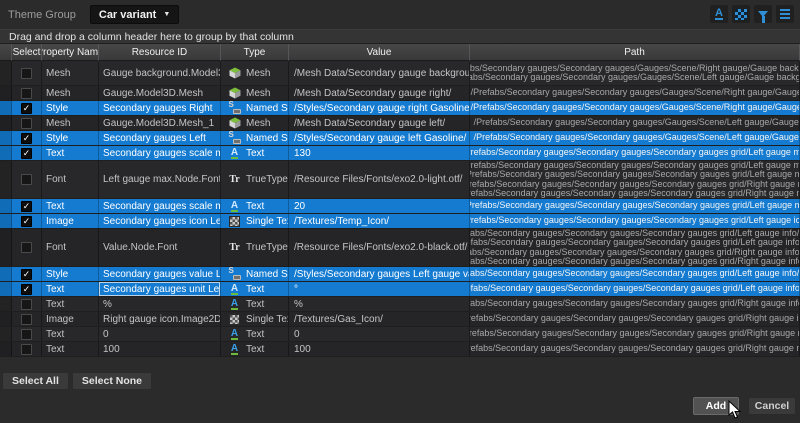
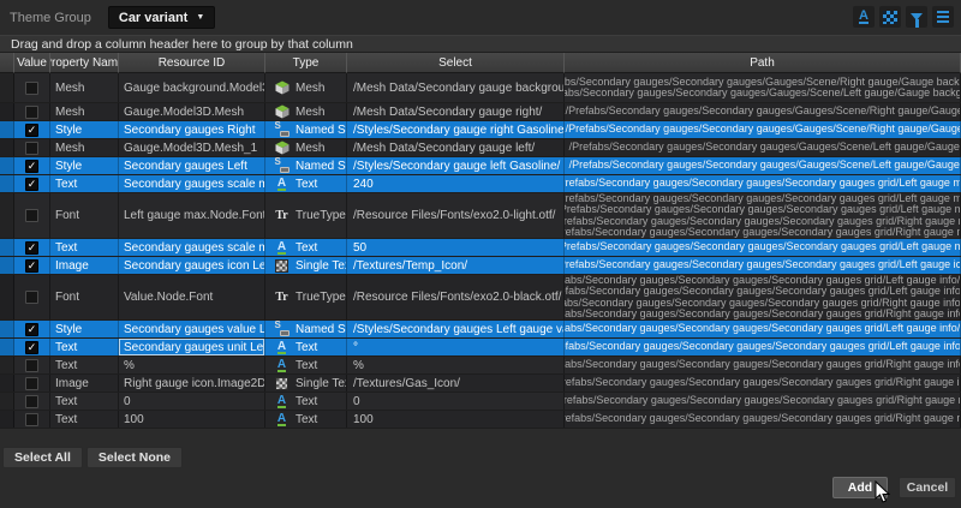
  Theme Group
  Car variant
  A
  Drag and drop a column header here to group by that column
- Select
+ Value
  roperty Nam
  Resource ID
  Type
- Value
+ Select
  Path
  Mesh
  Gauge background.Model3
  Mesh
  /Mesh Data/Secondary gauge backgrou
  bs/Secondary gauges/Secondary gauges/Gauges/Scene/Right gauge/Gauge back
  abs/Secondary gauges/Secondary gauges/Gauges/Scene/Left gauge/Gauge backg
  Mesh
  Gauge.Model3D.Mesh
  Mesh
  /Mesh Data/Secondary gauge right/
  /Prefabs/Secondary gauges/Secondary gauges/Gauges/Scene/Right gauge/Gaug
  Style
  Secondary gauges Right
  S
  /Styles/Secondary gauge right Gasoline
  /Prefabs/Secondary gauges/Secondary gauges/Gauges/Scene/Right gauge/Gaug
  Mesh
  Gauge.Model3D.Mesh_1
  Mesh
  /Mesh Data/Secondary gauge left/
  /Prefabs/Secondary gauges/Secondary gauges/Gauges/Scene/Left gauge/Gauge
  Style
  Secondary gauges Left
  S
  /Styles/Secondary gauge left Gasoline/
  /Prefabs/Secondary gauges/Secondary gauges/Gauges/Scene/Left gauge/Gauge
  Text
  Secondary gauges scale m
  A
  Text
- 130
+ 240
  refabs/Secondary gauges/Secondary gauges/Secondary gauges grid/Left gauge m
  Font
  Left gauge max.Node.Font
  Tr
  /Resource Files/Fonts/exo2.0-light.otf/
  refabs/Secondary gauges/Secondary gauges/Secondary gauges grid/Left gauge m
  refabs/Secondary gauges/Secondary gauges/Secondary gauges grid/Left gauge m
  refabs/Secondary gauges/Secondary gauges/Secondary gauges grid/Right gauge
  refabs/Secondary gauges/Secondary gauges/Secondary gauges grid/Right gauge
  Text
  Secondary gauges scale m
  A
  Text
- 20
+ 50
  refabs/Secondary gauges/Secondary gauges/Secondary gauges grid/Left gauge m
  Image
  Secondary gauges icon Le
  /Textures/Temp_Icon/
  refabs/Secondary gauges/Secondary gauges/Secondary gauges grid/Left gauge ic
  Font
  Value.Node.Font
  Tr
  /Resource Files/Fonts/exo2.0-black.otf/
  abs/Secondary gauges/Secondary gauges/Secondary gauges grid/Left gauge info/
  fabs/Secondary gauges/Secondary gauges/Secondary gauges grid/Left gauge info
  abs/Secondary gauges/Secondary gauges/Secondary gauges grid/Right gauge info
  abs/Secondary gauges/Secondary gauges/Secondary gauges grid/Right gauge inf
  Style
  Secondary gauges value L
  S
  /Styles/Secondary gauges Left gauge v
  abs/Secondary gauges/Secondary gauges/Secondary gauges grid/Left gauge info/
  Text
  Secondary gauges unit Lef
  A
  Text
  °
  fabs/Secondary gauges/Secondary gauges/Secondary gauges grid/Left gauge info
  Text
  %
  A
  Text
  %
  abs/Secondary gauges/Secondary gauges/Secondary gauges grid/Right gauge inf
  Image
  Right gauge icon.Image2D
  /Textures/Gas_Icon/
  refabs/Secondary gauges/Secondary gauges/Secondary gauges grid/Right gauge i
  Text
  0
  A
  Text
  0
  refabs/Secondary gauges/Secondary gauges/Secondary gauges grid/Right gauge
  Text
  100
  A
  Text
  100
  refabs/Secondary gauges/Secondary gauges/Secondary gauges grid/Right gauge
  Select All
  Select None
  Add
  Cancel
